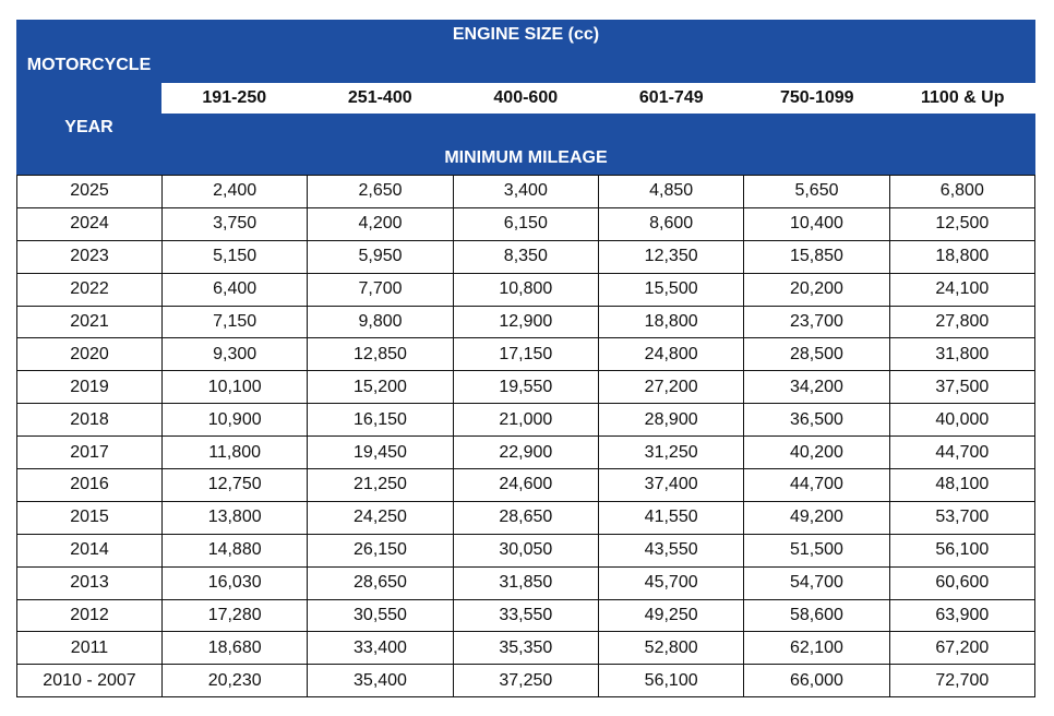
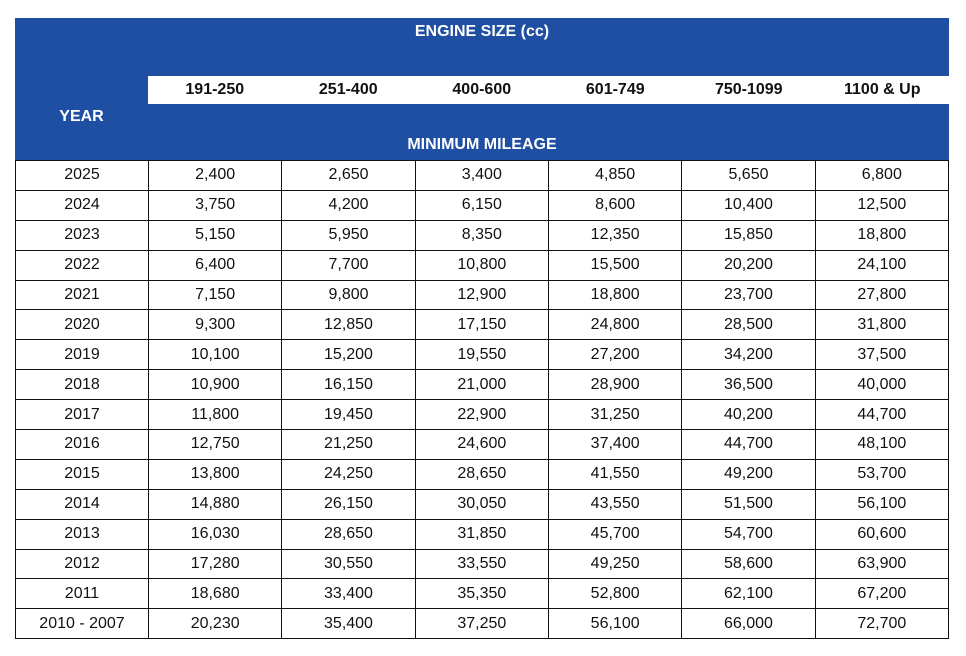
  ENGINE SIZE (cc)
- MOTORCYCLE
  191-250
  251-400
  400-600
  601-749
  750-1099
  1100 & Up
  YEAR
  MINIMUM MILEAGE
  2025	2,400	2,650	3,400	4,850	5,650	6,800
  2024	3,750	4,200	6,150	8,600	10,400	12,500
  2023	5,150	5,950	8,350	12,350	15,850	18,800
  2022	6,400	7,700	10,800	15,500	20,200	24,100
  2021	7,150	9,800	12,900	18,800	23,700	27,800
  2020	9,300	12,850	17,150	24,800	28,500	31,800
  2019	10,100	15,200	19,550	27,200	34,200	37,500
  2018	10,900	16,150	21,000	28,900	36,500	40,000
  2017	11,800	19,450	22,900	31,250	40,200	44,700
  2016	12,750	21,250	24,600	37,400	44,700	48,100
  2015	13,800	24,250	28,650	41,550	49,200	53,700
  2014	14,880	26,150	30,050	43,550	51,500	56,100
  2013	16,030	28,650	31,850	45,700	54,700	60,600
  2012	17,280	30,550	33,550	49,250	58,600	63,900
  2011	18,680	33,400	35,350	52,800	62,100	67,200
  2010 - 2007	20,230	35,400	37,250	56,100	66,000	72,700
